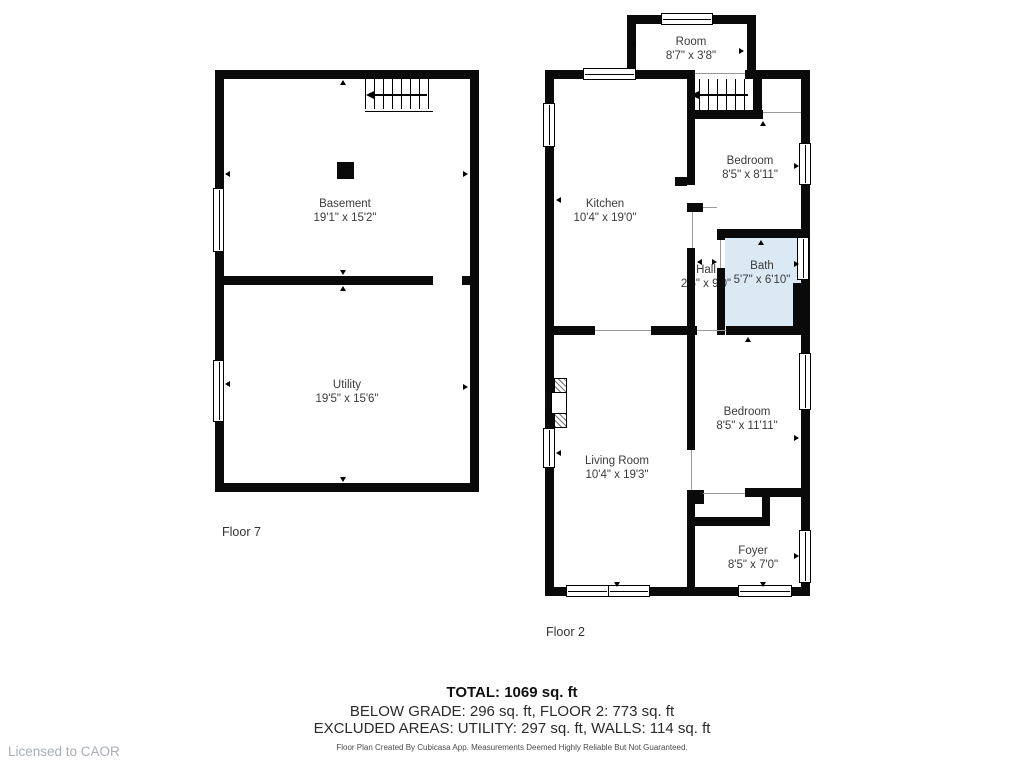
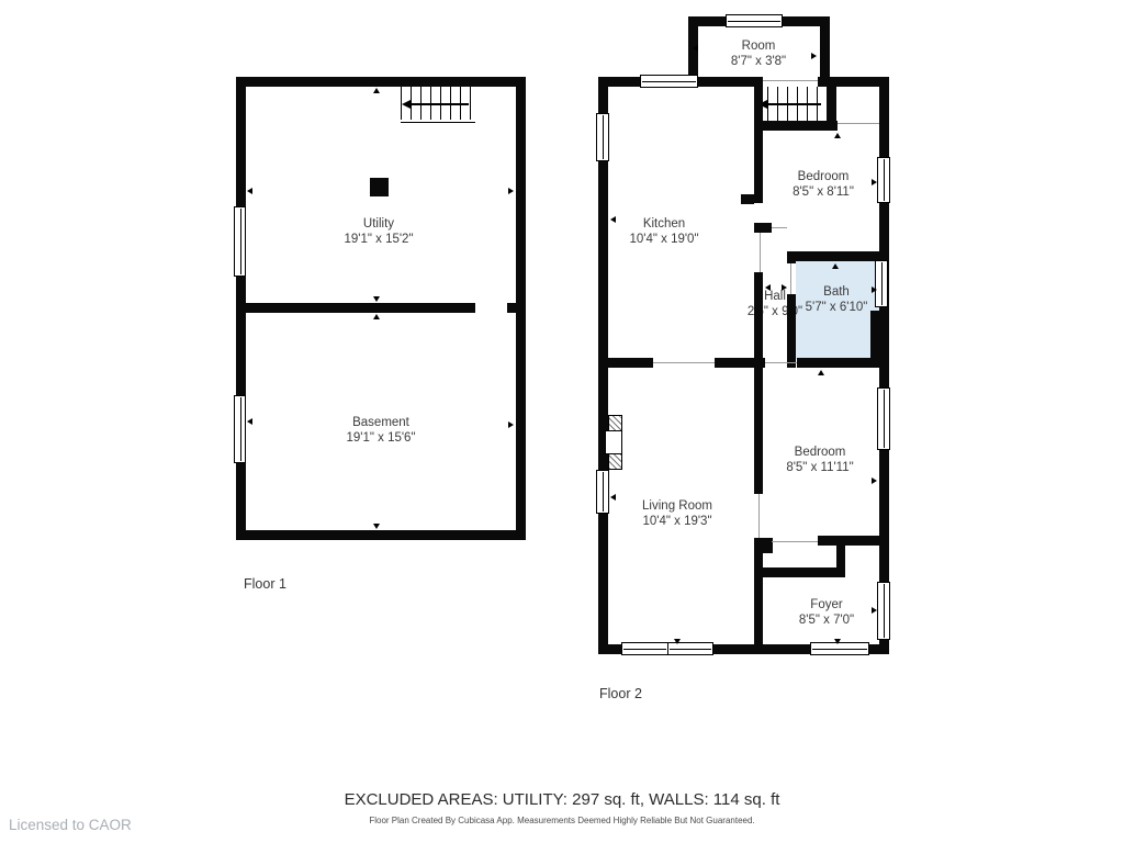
- Basement
+ Utility
  19'1" x 15'2"
- Utility
+ Basement
- 19'5" x 15'6"
+ 19'1" x 15'6"
- Floor 7
+ Floor 1
  Room
  8'7" x 3'8"
  Kitchen
  10'4" x 19'0"
  Bedroom
  8'5" x 8'11"
  Hall
  Bath
  5'7" x 6'10"
  Living Room
  10'4" x 19'3"
  Bedroom
  8'5" x 11'11"
  Foyer
  8'5" x 7'0"
  Floor 2
- TOTAL: 1069 sq. ft
- BELOW GRADE: 296 sq. ft, FLOOR 2: 773 sq. ft
  EXCLUDED AREAS: UTILITY: 297 sq. ft, WALLS: 114 sq. ft
  Floor Plan Created By Cubicasa App. Measurements Deemed Highly Reliable But Not Guaranteed.
  Licensed to CAOR
